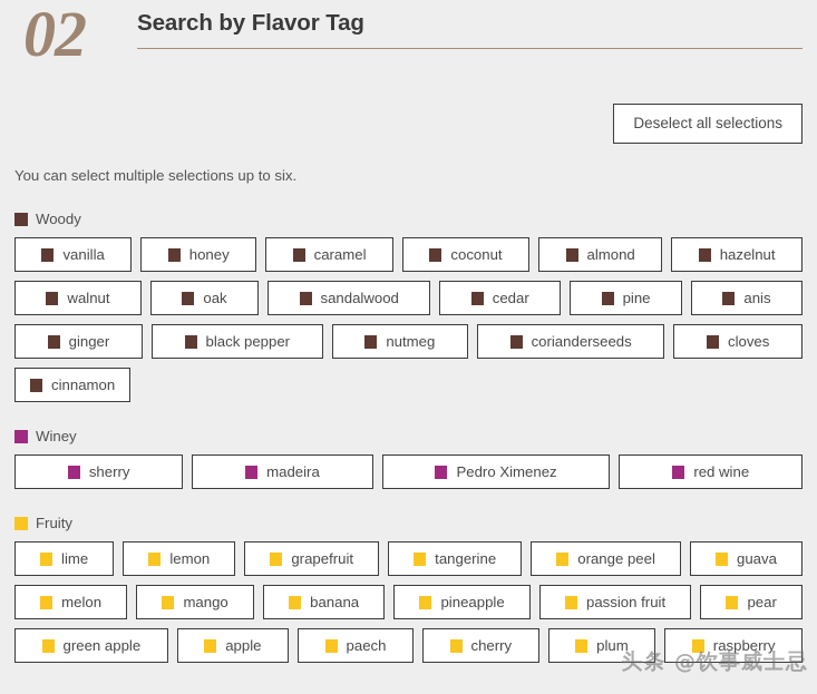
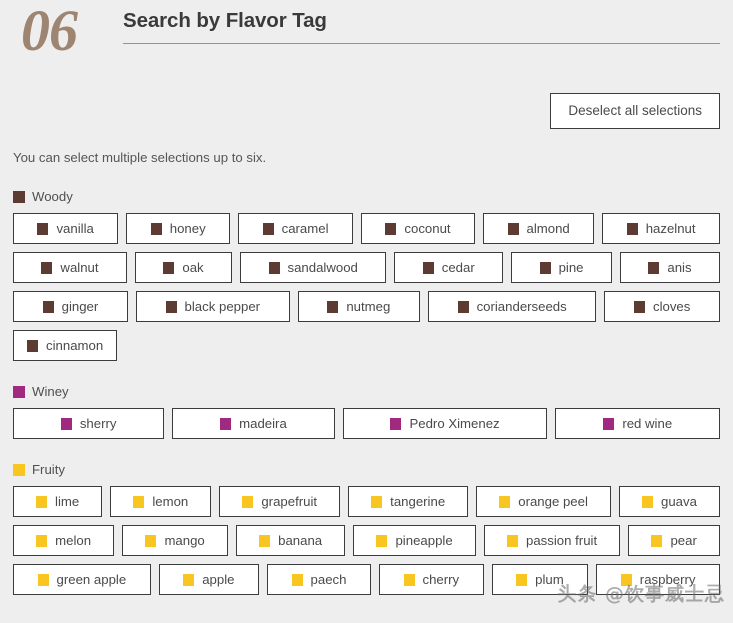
- 02
+ 06
  Search by Flavor Tag
  Deselect all selections
  You can select multiple selections up to six.
  Woody
  vanilla
  honey
  caramel
  coconut
  almond
  hazelnut
  walnut
  oak
  sandalwood
  cedar
  pine
  anis
  ginger
  black pepper
  nutmeg
  corianderseeds
  cloves
  cinnamon
  Winey
  sherry
  madeira
  Pedro Ximenez
  red wine
  Fruity
  lime
  lemon
  grapefruit
  tangerine
  orange peel
  guava
  melon
  mango
  banana
  pineapple
  passion fruit
  pear
  green apple
  apple
  paech
  cherry
  plum
  raspberry
  头条 @饮事威士忌
